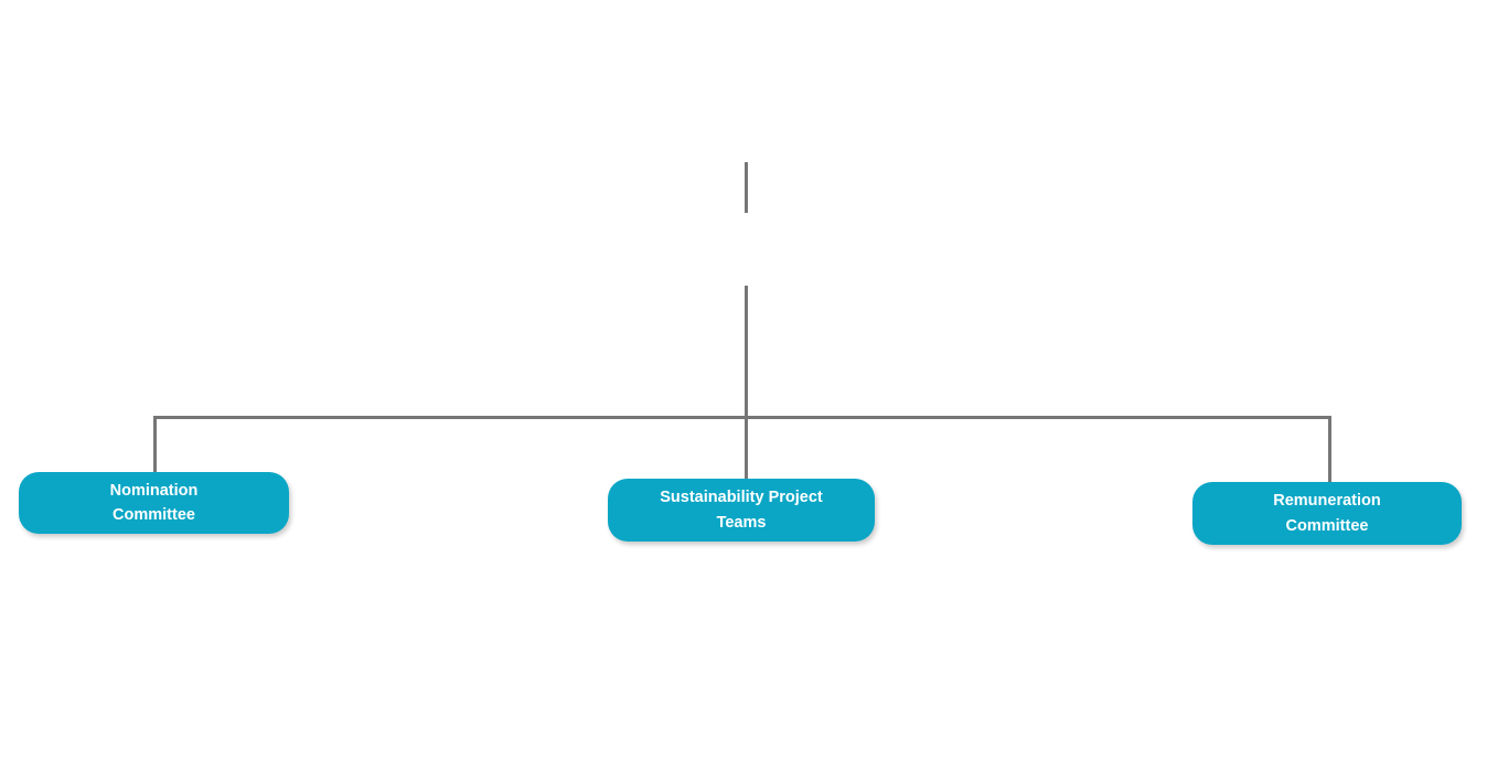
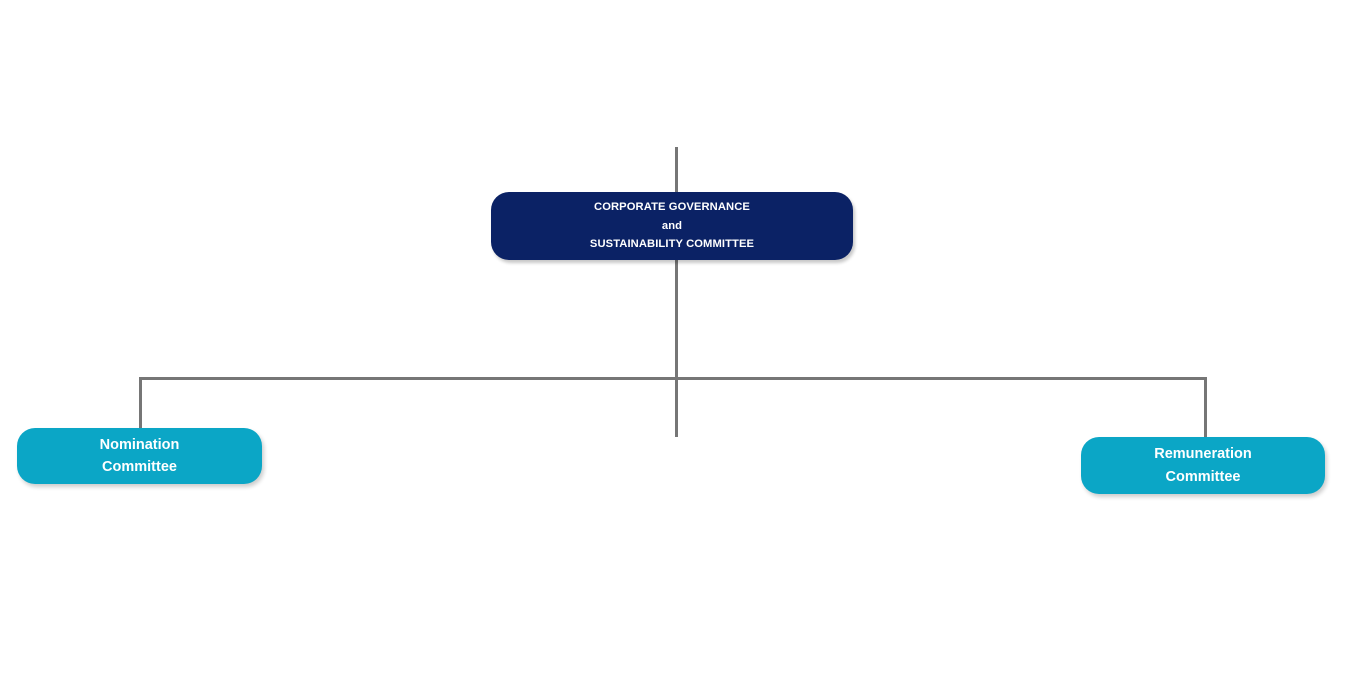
+ CORPORATE GOVERNANCE
+ and
+ SUSTAINABILITY COMMITTEE
  Nomination
  Committee
- Sustainability Project
- Teams
  Remuneration
  Committee
